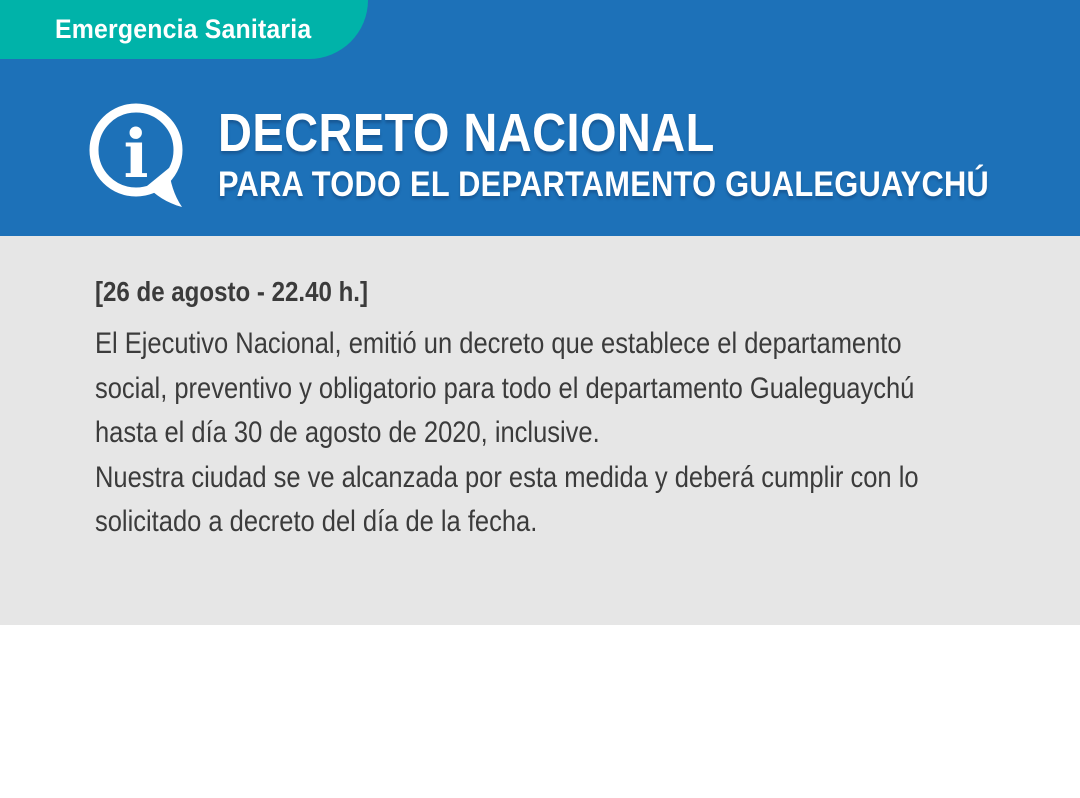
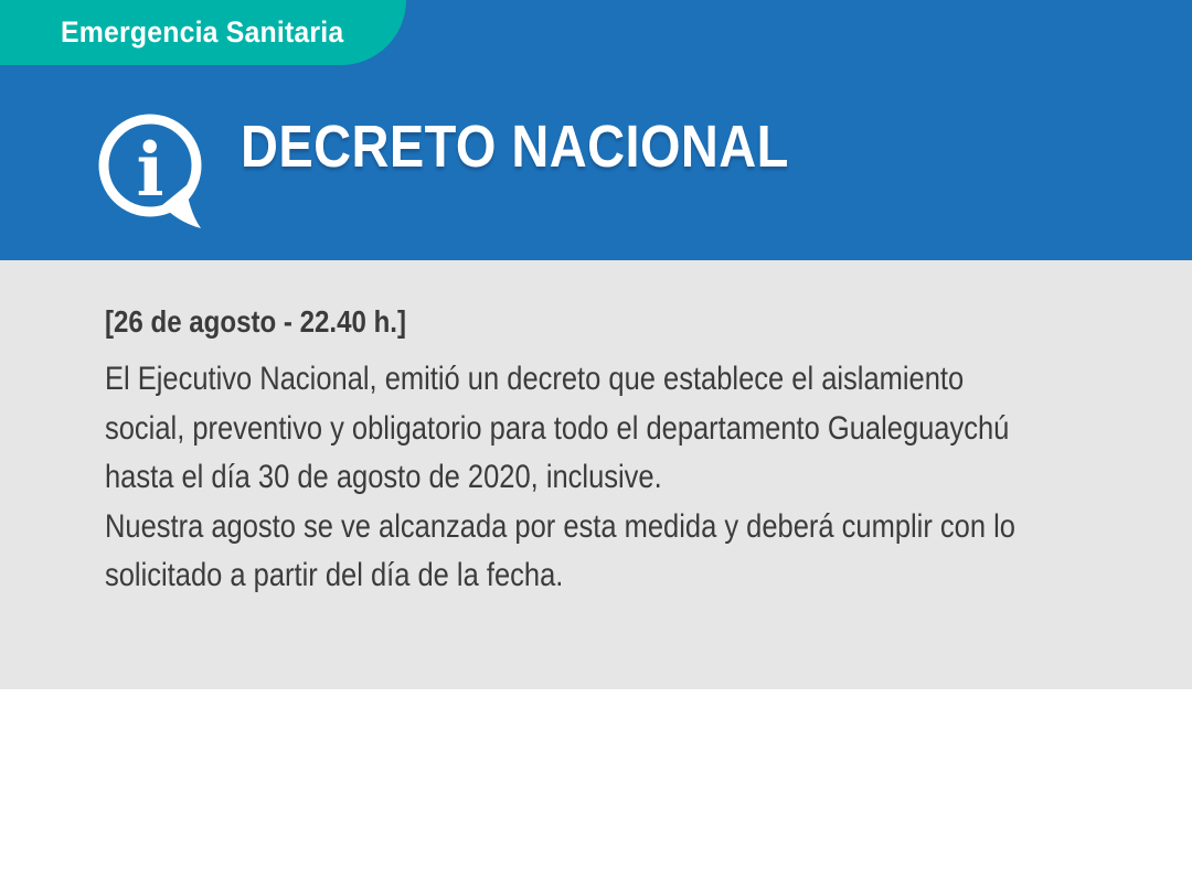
  Emergencia Sanitaria
  i
  DECRETO NACIONAL
- PARA TODO EL DEPARTAMENTO GUALEGUAYCHÚ
  [26 de agosto - 22.40 h.]
- El Ejecutivo Nacional, emitió un decreto que establece el departamento
+ El Ejecutivo Nacional, emitió un decreto que establece el aislamiento
  social, preventivo y obligatorio para todo el departamento Gualeguaychú
  hasta el día 30 de agosto de 2020, inclusive.
- Nuestra ciudad se ve alcanzada por esta medida y deberá cumplir con lo
+ Nuestra agosto se ve alcanzada por esta medida y deberá cumplir con lo
- solicitado a decreto del día de la fecha.
+ solicitado a partir del día de la fecha.
